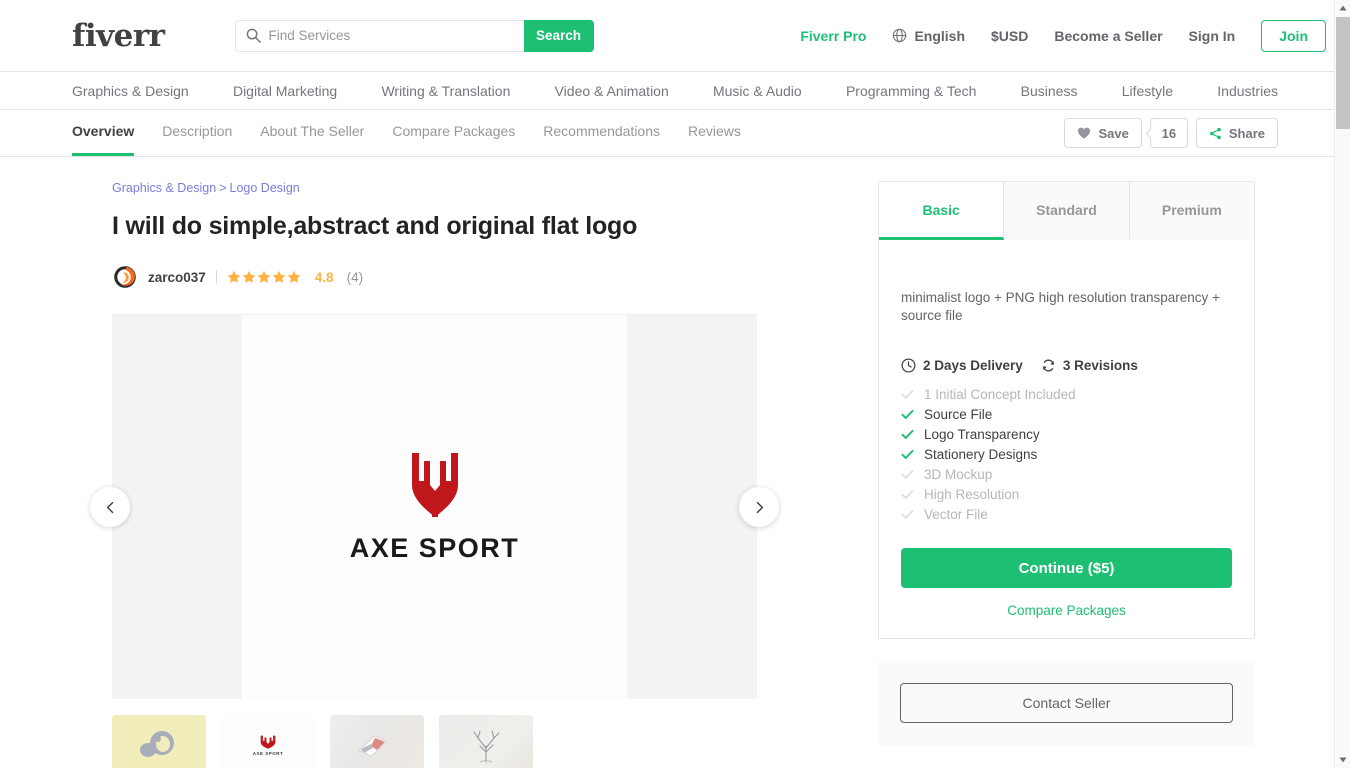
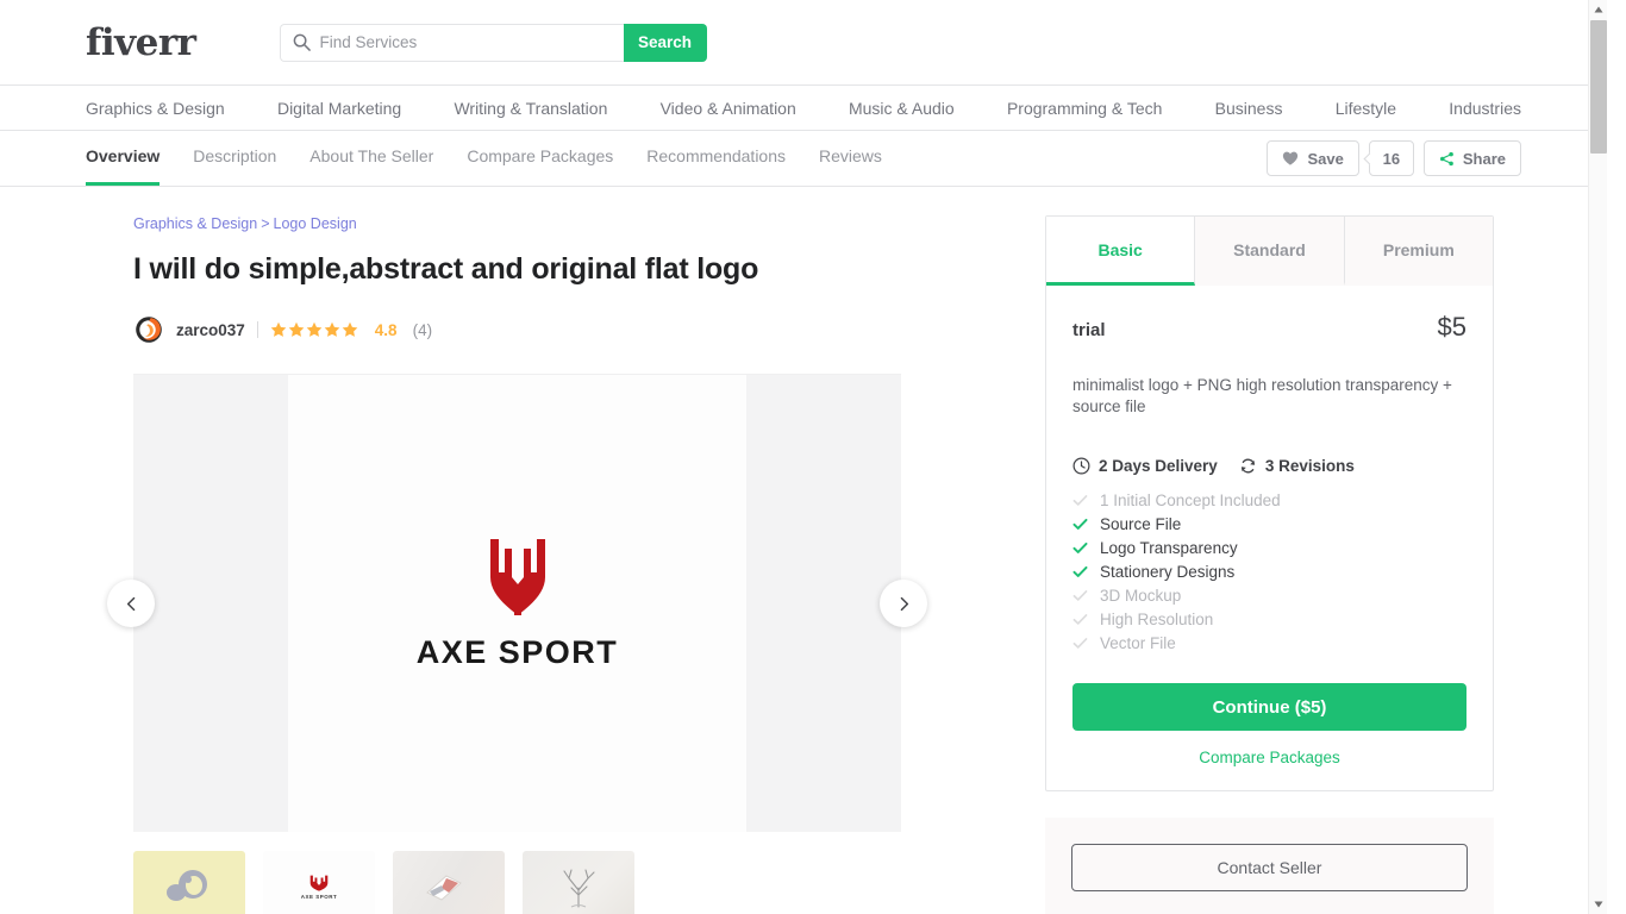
  fiverr
  Find Services
  Search
- Fiverr Pro
- English
- $USD
- Become a Seller
- Sign In
- Join
  Graphics & Design
  Digital Marketing
  Writing & Translation
  Video & Animation
  Music & Audio
  Programming & Tech
  Business
  Lifestyle
  Industries
  Overview
  Description
  About The Seller
  Compare Packages
  Recommendations
  Reviews
  Save
  16
  Share
  Graphics & Design > Logo Design
  I will do simple,abstract and original flat logo
  zarco037
  4.8
  (4)
  AXE SPORT
  Basic
  Standard
  Premium
+ trial
+ $5
  minimalist logo + PNG high resolution transparency + source file
  2 Days Delivery
  3 Revisions
  1 Initial Concept Included
  Source File
  Logo Transparency
  Stationery Designs
  3D Mockup
  High Resolution
  Vector File
  Continue ($5)
  Compare Packages
  Contact Seller
